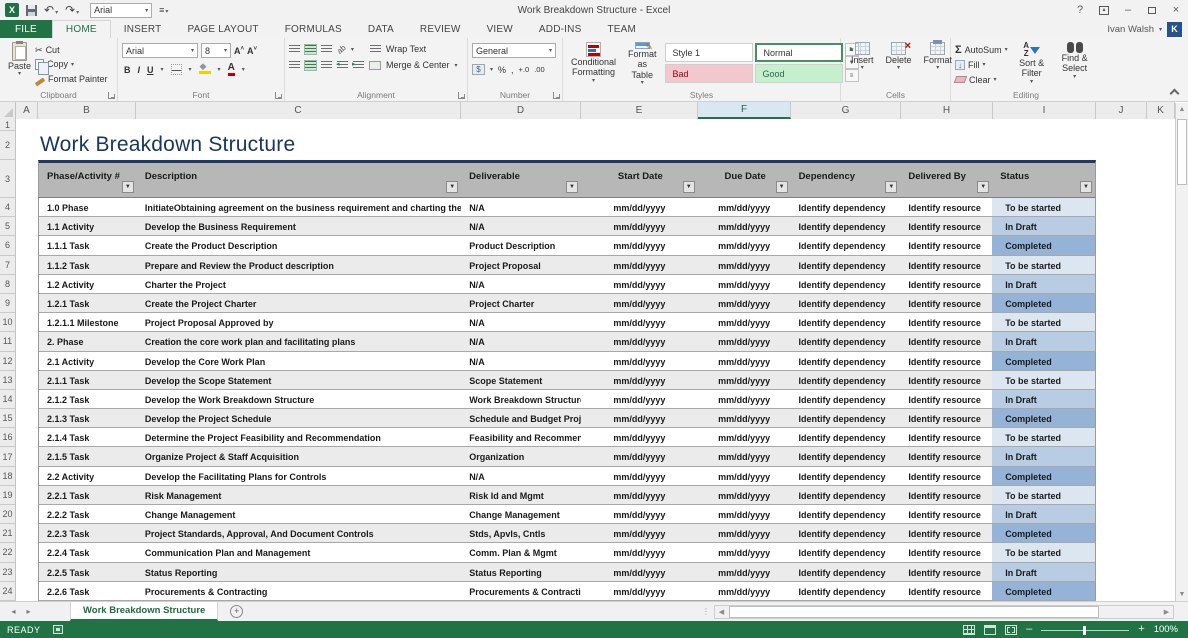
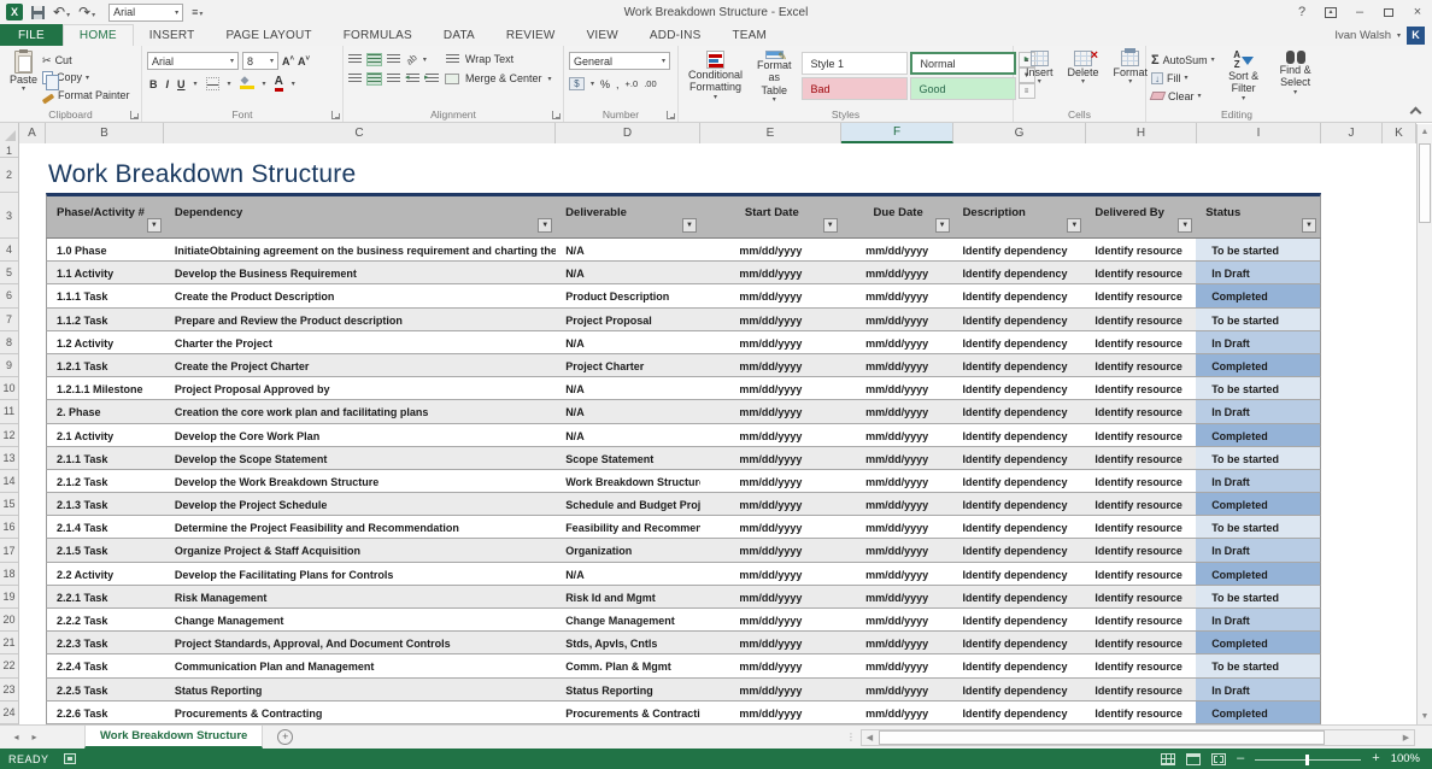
  X
  Arial
  Work Breakdown Structure - Excel
  ?
  –
  ×
  FILE
  HOME
  INSERT
  PAGE LAYOUT
  FORMULAS
  DATA
  REVIEW
  VIEW
  ADD-INS
  TEAM
  Ivan Walsh
  K
  Paste
  ✂
  Cut
  Copy
  Format Painter
  Clipboard
  Arial
  8
  B
  I
  U
  A
  Font
  Wrap Text
  Merge & Center
  Alignment
  General
  $
  %
  ,
  +.0
  .00
  Number
  Conditional Formatting
  Format as Table
  Style 1
  Normal
  Bad
  Good
  Styles
  Insert
  Delete
  Format
  Cells
  Σ
  AutoSum
  ↓
  Fill
  Clear
  A
  Z
  Sort & Filter
  Find & Select
  Editing
  A
  B
  C
  D
  E
  F
  G
  H
  I
  J
  K
  1
  2
  3
  4
  5
  6
  7
  8
  9
  10
  11
  12
  13
  14
  15
  16
  17
  18
  19
  20
  21
  22
  23
  24
  Work Breakdown Structure
  Phase/Activity #
- Description
+ Dependency
  Deliverable
  Start Date
  Due Date
- Dependency
+ Description
  Delivered By
  Status
  1.0 Phase
  InitiateObtaining agreement on the business requirement and charting the
  N/A
  mm/dd/yyyy
  mm/dd/yyyy
  Identify dependency
  Identify resource
  To be started
  1.1 Activity
  Develop the Business Requirement
  N/A
  mm/dd/yyyy
  mm/dd/yyyy
  Identify dependency
  Identify resource
  In Draft
  1.1.1 Task
  Create the Product Description
  Product Description
  mm/dd/yyyy
  mm/dd/yyyy
  Identify dependency
  Identify resource
  Completed
  1.1.2 Task
  Prepare and Review the Product description
  Project Proposal
  mm/dd/yyyy
  mm/dd/yyyy
  Identify dependency
  Identify resource
  To be started
  1.2 Activity
  Charter the Project
  N/A
  mm/dd/yyyy
  mm/dd/yyyy
  Identify dependency
  Identify resource
  In Draft
  1.2.1 Task
  Create the Project Charter
  Project Charter
  mm/dd/yyyy
  mm/dd/yyyy
  Identify dependency
  Identify resource
  Completed
  1.2.1.1 Milestone
  Project Proposal Approved by
  N/A
  mm/dd/yyyy
  mm/dd/yyyy
  Identify dependency
  Identify resource
  To be started
  2. Phase
  Creation the core work plan and facilitating plans
  N/A
  mm/dd/yyyy
  mm/dd/yyyy
  Identify dependency
  Identify resource
  In Draft
  2.1 Activity
  Develop the Core Work Plan
  N/A
  mm/dd/yyyy
  mm/dd/yyyy
  Identify dependency
  Identify resource
  Completed
  2.1.1 Task
  Develop the Scope Statement
  Scope Statement
  mm/dd/yyyy
  mm/dd/yyyy
  Identify dependency
  Identify resource
  To be started
  2.1.2 Task
  Develop the Work Breakdown Structure
  Work Breakdown Structur
  mm/dd/yyyy
  mm/dd/yyyy
  Identify dependency
  Identify resource
  In Draft
  2.1.3 Task
  Develop the Project Schedule
  Schedule and Budget Proj
  mm/dd/yyyy
  mm/dd/yyyy
  Identify dependency
  Identify resource
  Completed
  2.1.4 Task
  Determine the Project Feasibility and Recommendation
  Feasibility and Recommen
  mm/dd/yyyy
  mm/dd/yyyy
  Identify dependency
  Identify resource
  To be started
  2.1.5 Task
  Organize Project & Staff Acquisition
  Organization
  mm/dd/yyyy
  mm/dd/yyyy
  Identify dependency
  Identify resource
  In Draft
  2.2 Activity
  Develop the Facilitating Plans for Controls
  N/A
  mm/dd/yyyy
  mm/dd/yyyy
  Identify dependency
  Identify resource
  Completed
  2.2.1 Task
  Risk Management
  Risk Id and Mgmt
  mm/dd/yyyy
  mm/dd/yyyy
  Identify dependency
  Identify resource
  To be started
  2.2.2 Task
  Change Management
  Change Management
  mm/dd/yyyy
  mm/dd/yyyy
  Identify dependency
  Identify resource
  In Draft
  2.2.3 Task
  Project Standards, Approval, And Document Controls
  Stds, Apvls, Cntls
  mm/dd/yyyy
  mm/dd/yyyy
  Identify dependency
  Identify resource
  Completed
  2.2.4 Task
  Communication Plan and Management
  Comm. Plan & Mgmt
  mm/dd/yyyy
  mm/dd/yyyy
  Identify dependency
  Identify resource
  To be started
  2.2.5 Task
  Status Reporting
  Status Reporting
  mm/dd/yyyy
  mm/dd/yyyy
  Identify dependency
  Identify resource
  In Draft
  2.2.6 Task
  Procurements & Contracting
  Procurements & Contracti
  mm/dd/yyyy
  mm/dd/yyyy
  Identify dependency
  Identify resource
  Completed
  ◂
  ▸
  Work Breakdown Structure
  +
  ⋮
  READY
  –
  +
  100%
